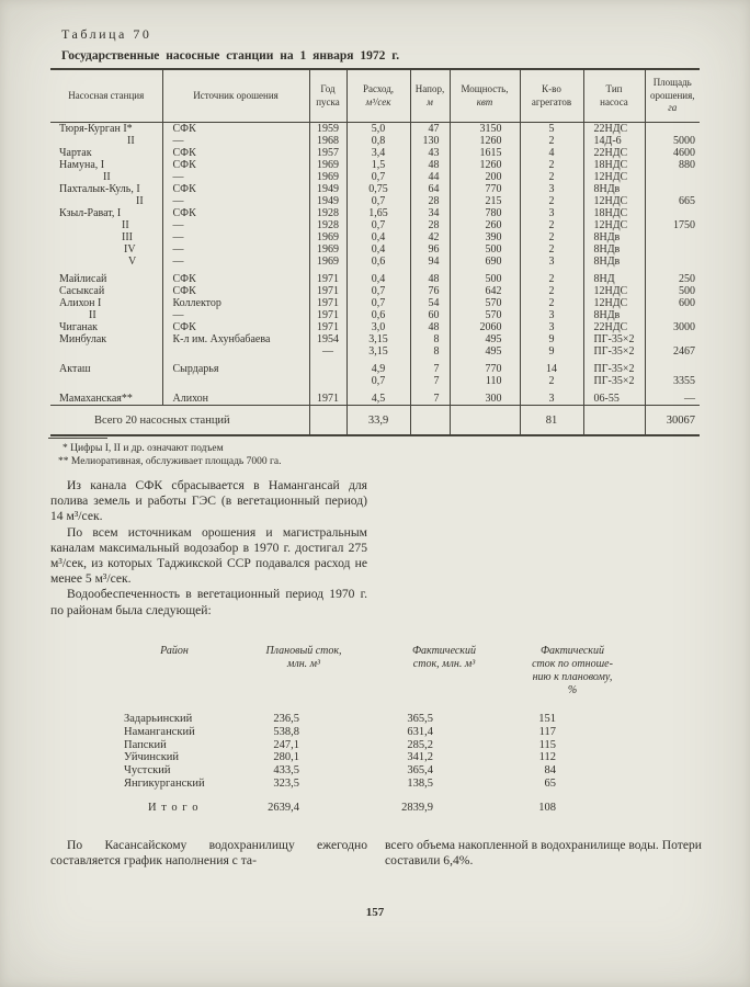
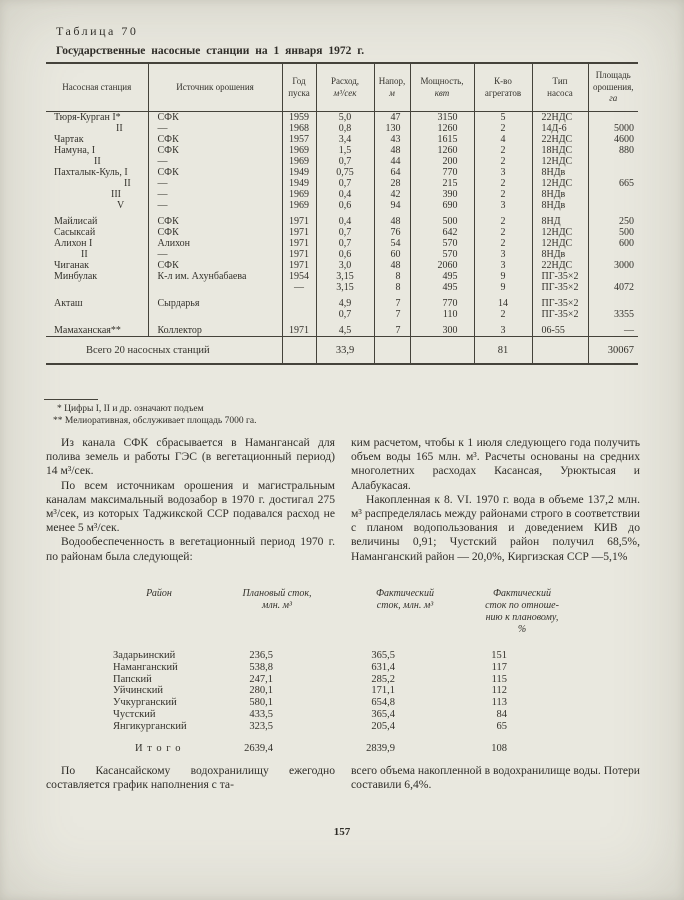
  Таблица 70
  Государственные насосные станции на 1 января 1972 г.
  Насосная станция	Источник орошения	Год пуска	Расход, м³/сек	Напор, м	Мощность, квт	К-во агрегатов	Тип насоса	Площадь орошения, га
  Тюря-Курган I*	СФК	1959	5,0	47	3150	5	22НДС
  II	—	1968	0,8	130	1260	2	14Д-6	5000
  Чартак	СФК	1957	3,4	43	1615	4	22НДС	4600
  Намуна, I	СФК	1969	1,5	48	1260	2	18НДС	880
  II	—	1969	0,7	44	200	2	12НДС
  Пахталык-Куль, I	СФК	1949	0,75	64	770	3	8НДв
  II	—	1949	0,7	28	215	2	12НДС	665
- Кзыл-Рават, I	СФК	1928	1,65	34	780	3	18НДС
- II	—	1928	0,7	28	260	2	12НДС	1750
  III	—	1969	0,4	42	390	2	8НДв
- IV	—	1969	0,4	96	500	2	8НДв
  V	—	1969	0,6	94	690	3	8НДв
  Майлисай	СФК	1971	0,4	48	500	2	8НД	250
  Сасыксай	СФК	1971	0,7	76	642	2	12НДС	500
- Алихон I	Коллектор	1971	0,7	54	570	2	12НДС	600
+ Алихон I	Алихон	1971	0,7	54	570	2	12НДС	600
  II	—	1971	0,6	60	570	3	8НДв
  Чиганак	СФК	1971	3,0	48	2060	3	22НДС	3000
  Минбулак	К-л им. Ахунбабаева	1954	3,15	8	495	9	ПГ-35×2
- 		—	3,15	8	495	9	ПГ-35×2	2467
+ 		—	3,15	8	495	9	ПГ-35×2	4072
  Акташ	Сырдарья		4,9	7	770	14	ПГ-35×2
  			0,7	7	110	2	ПГ-35×2	3355
- Мамаханская**	Алихон	1971	4,5	7	300	3	06-55	—
+ Мамаханская**	Коллектор	1971	4,5	7	300	3	06-55	—
  Всего 20 насосных станций		33,9			81		30067
  * Цифры I, II и др. означают подъем
  ** Мелиоративная, обслуживает площадь 7000 га.
  Из канала СФК сбрасывается в Намангансай для полива земель и работы ГЭС (в вегетационный период) 14 м³/сек.
  По всем источникам орошения и магистральным каналам максимальный водозабор в 1970 г. достигал 275 м³/сек, из которых Таджикской ССР подавался расход не менее 5 м³/сек.
  Водообеспеченность в вегетационный период 1970 г. по районам была следующей:
+ ким расчетом, чтобы к 1 июля следующего года получить объем воды 165 млн. м³. Расчеты основаны на средних многолетних расходах Касансая, Урюктысая и Алабукасая.
+ Накопленная к 8. VI. 1970 г. вода в объеме 137,2 млн. м³ распределялась между районами строго в соответствии с планом водопользования и доведением КИВ до величины 0,91; Чустский район получил 68,5%, Наманганский район — 20,0%, Киргизская ССР —5,1%
  Район	Плановый сток, млн. м³	Фактический сток, млн. м³	Фактический сток по отноше- нию к плановому, %
  Задарьинский	236,5	365,5	151
  Наманганский	538,8	631,4	117
  Папский	247,1	285,2	115
- Уйчинский	280,1	341,2	112
+ Уйчинский	280,1	171,1	112
+ Учкурганский	580,1	654,8	113
  Чустский	433,5	365,4	84
- Янгикурганский	323,5	138,5	65
+ Янгикурганский	323,5	205,4	65
  И т о г о	2639,4	2839,9	108
  По Касансайскому водохранилищу ежегодно составляется график наполнения с та-
  всего объема накопленной в водохранилище воды. Потери составили 6,4%.
  157
